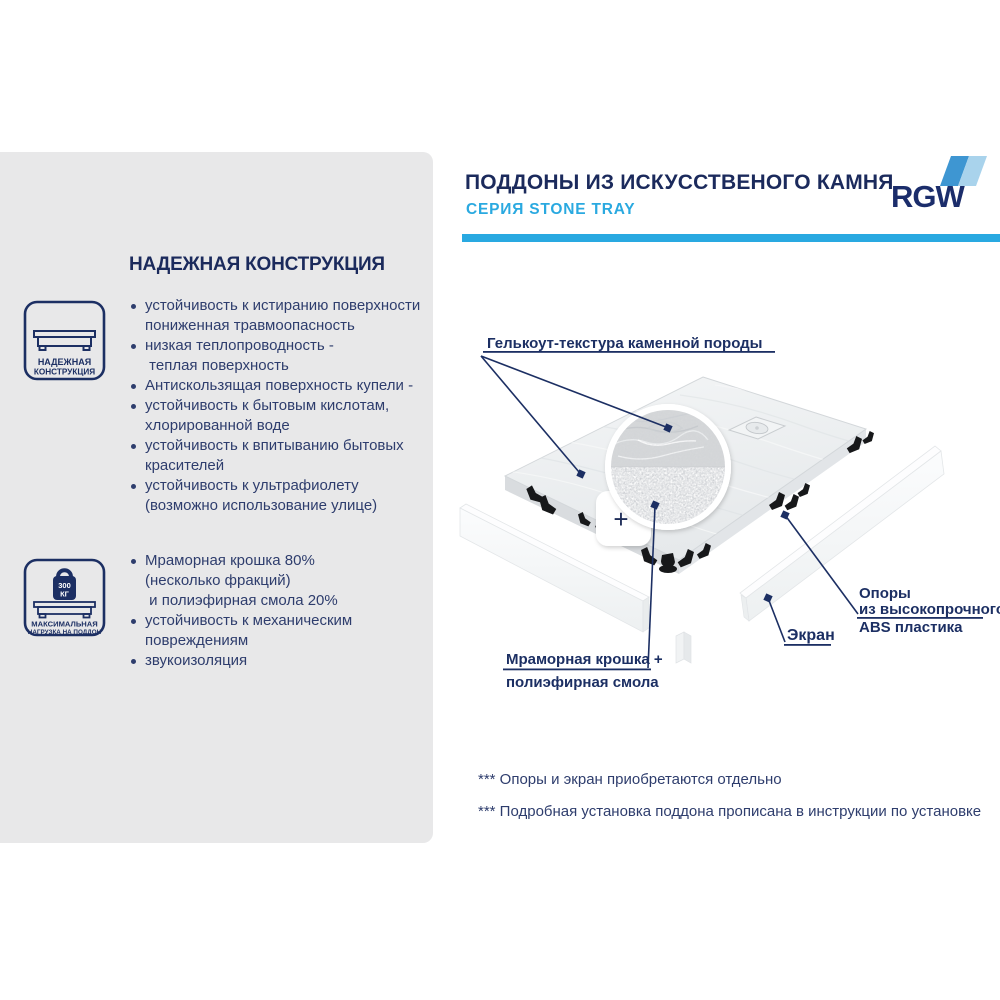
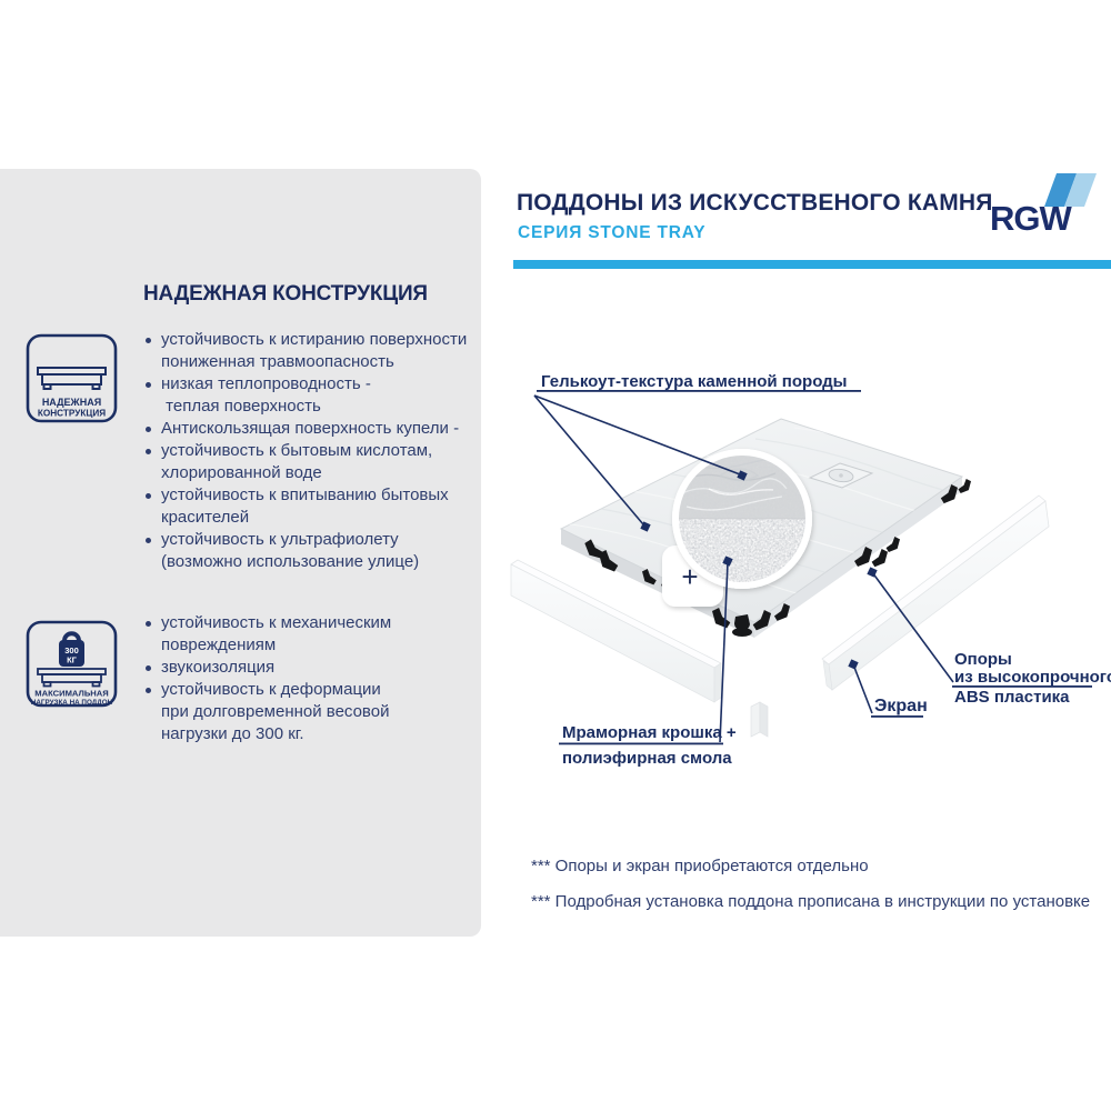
  ПОДДОНЫ ИЗ ИСКУССТВЕНОГО КАМНЯ
  СЕРИЯ STONE TRAY
  RGW
  НАДЕЖНАЯ КОНСТРУКЦИЯ
  НАДЕЖНАЯ
  КОНСТРУКЦИЯ
  300
  КГ
  МАКСИМАЛЬНАЯ
  устойчивость к истиранию поверхности
  пониженная травмоопасность
  низкая теплопроводность -
  теплая поверхность
  Антискользящая поверхность купели -
  устойчивость к бытовым кислотам,
  хлорированной воде
  устойчивость к впитыванию бытовых
  красителей
  устойчивость к ультрафиолету
  (возможно использование улице)
- Мраморная крошка 80%
- (несколько фракций)
- и полиэфирная смола 20%
  устойчивость к механическим
  повреждениям
  звукоизоляция
+ устойчивость к деформации
+ при долговременной весовой
+ нагрузки до 300 кг.
  +
  Гелькоут-текстура каменной породы
  Мраморная крошка +
  полиэфирная смола
  Опоры
  из высокопрочног
  ABS пластика
  Экран
  *** Опоры и экран приобретаются отдельно
  *** Подробная установка поддона прописана в инструкции по установке
